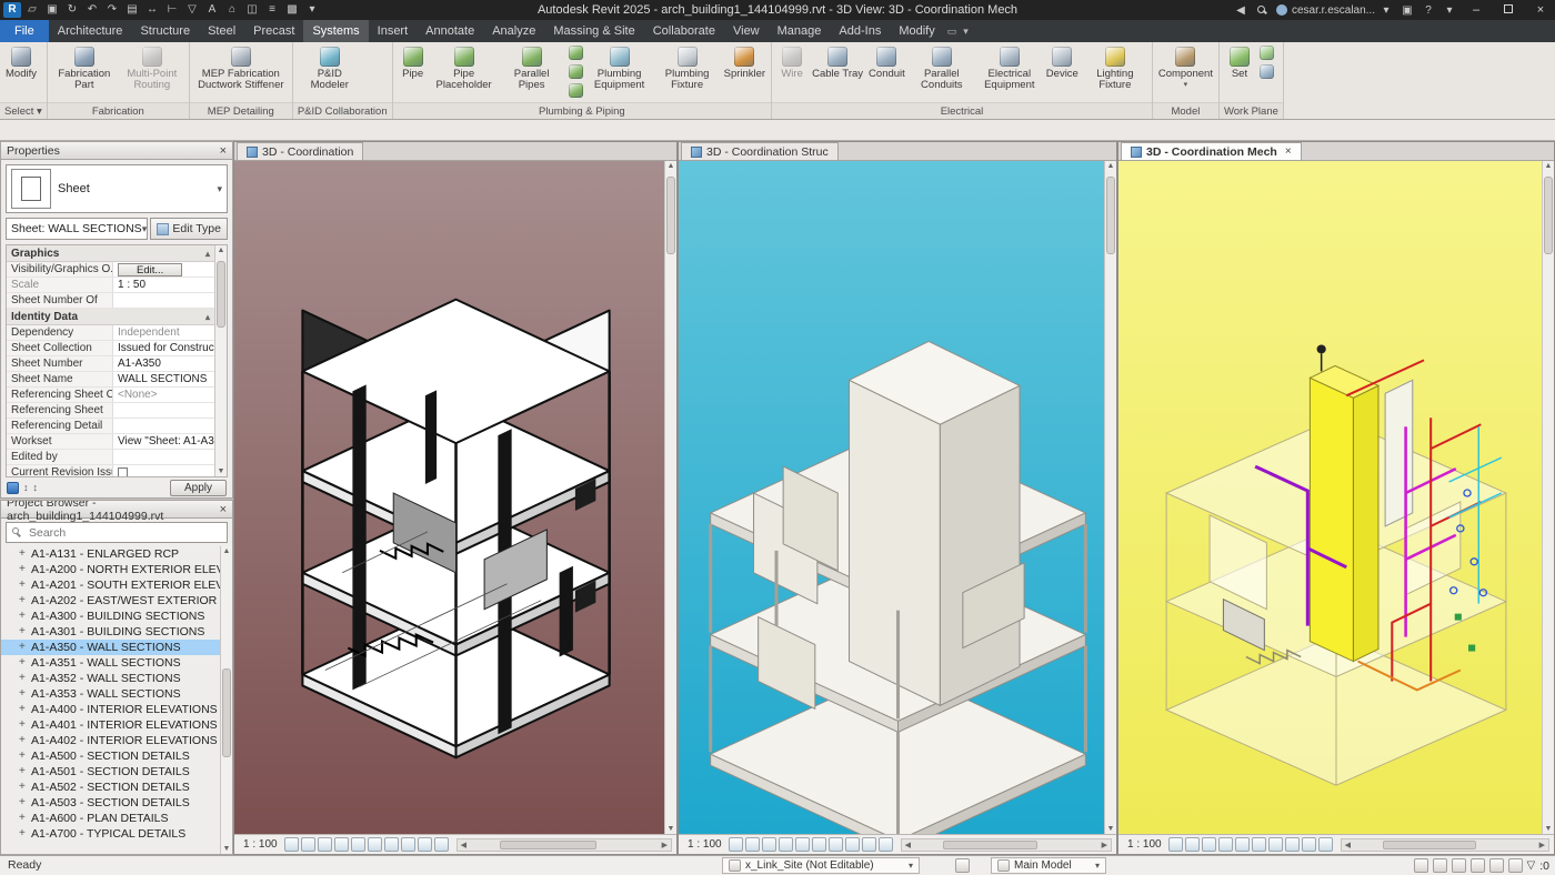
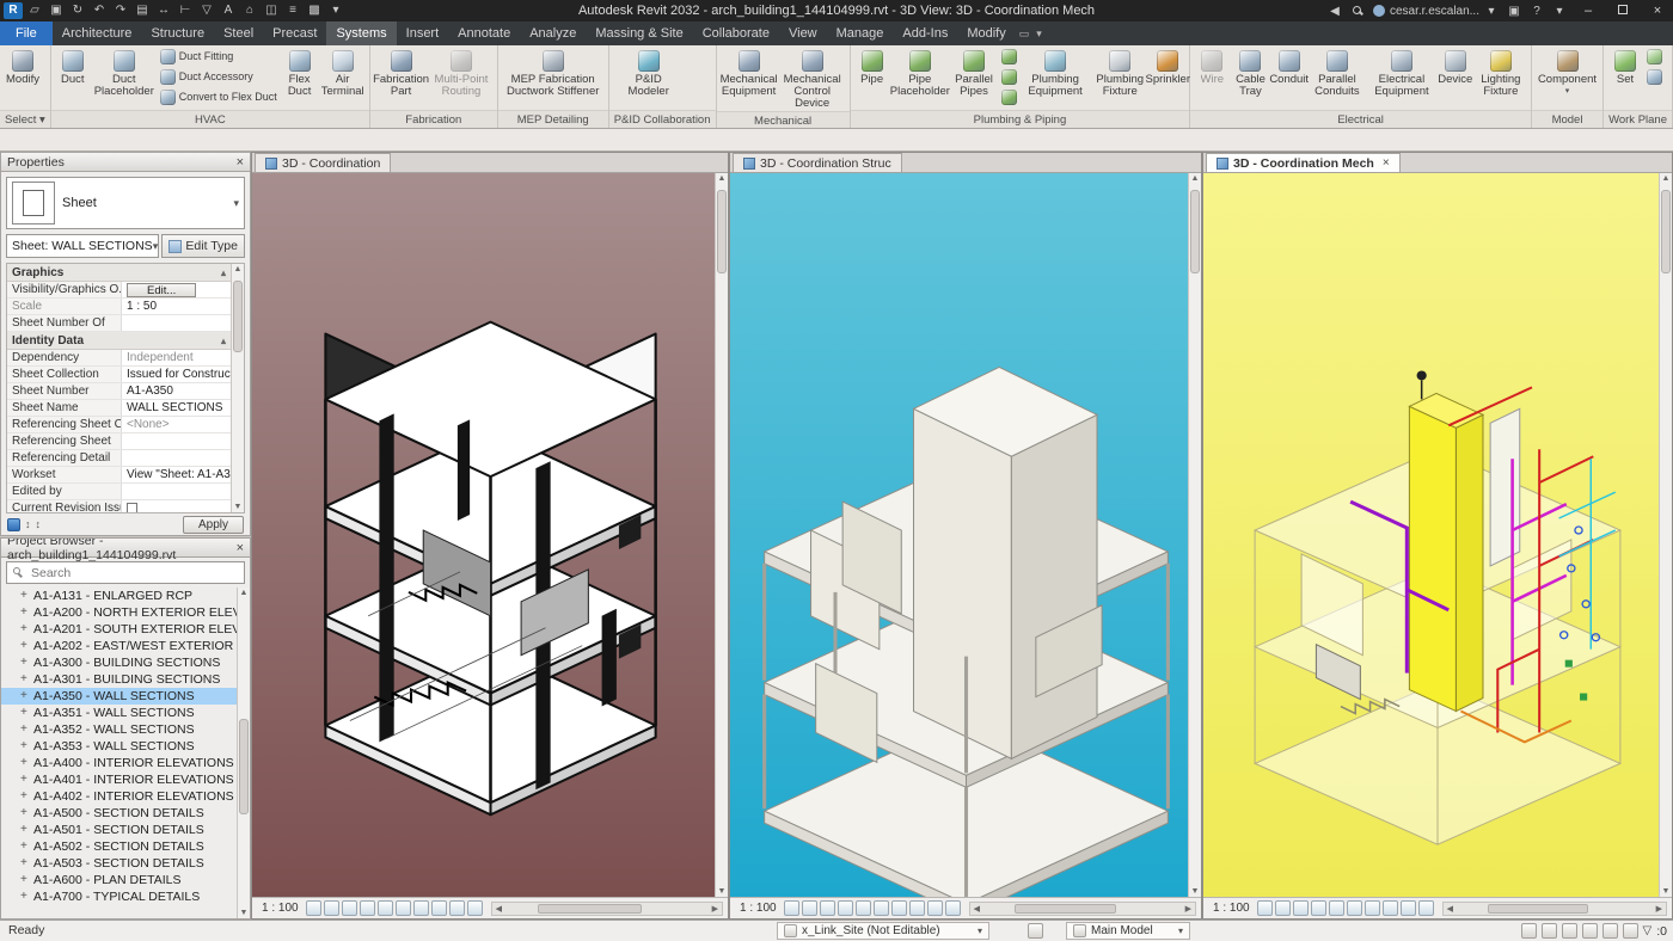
  R
  ▱
  ▣
  ↻
  ↶
  ↷
  ▤
  ↔
  ⊢
  ▽
  A
  ⌂
  ◫
  ≡
  ▩
  ▾
- Autodesk Revit 2025 - arch_building1_144104999.rvt - 3D View: 3D - Coordination Mech
+ Autodesk Revit 2032 - arch_building1_144104999.rvt - 3D View: 3D - Coordination Mech
  ◀
  cesar.r.escalan...
  ▾
  ▣
  ?
  ▾
  –
  ×
  File
  Architecture
  Structure
  Steel
  Precast
  Systems
  Insert
  Annotate
  Analyze
  Massing & Site
  Collaborate
  View
  Manage
  Add-Ins
  Modify
  ▭
  ▾
  Modify
  Select ▾
+ Duct
+ Duct Placeholder
+ Duct Fitting
+ Duct Accessory
+ Convert to Flex Duct
+ Flex Duct
+ Air Terminal
+ HVAC
  Fabrication Part
  Multi-Point Routing
  Fabrication
  MEP Fabrication Ductwork Stiffener
  MEP Detailing
  P&ID Modeler
  P&ID Collaboration
+ Mechanical Equipment
+ Mechanical Control Device
+ Mechanical
  Pipe
  Pipe Placeholder
  Parallel Pipes
  Plumbing Equipment
  Plumbing Fixture
  Sprinkler
  Plumbing & Piping
  Wire
  Cable Tray
  Conduit
  Parallel Conduits
  Electrical Equipment
  Device
  Lighting Fixture
  Electrical
  Component
  Model
  Set
  Work Plane
  Properties
  ×
  Sheet
  ▾
  Sheet: WALL SECTIONS
  ▾
  Edit Type
  Graphics
  ▴
  Visibility/Graphics O.
  Edit...
  Scale
  1 : 50
  Sheet Number Of
  Identity Data
  ▴
  Dependency
  Independent
  Sheet Collection
  Issued for Construc
  Sheet Number
  A1-A350
  Sheet Name
  WALL SECTIONS
  Referencing Sheet C
  <None>
  Referencing Sheet
  Referencing Detail
  Workset
  View "Sheet: A1-A3
  Edited by
  Current Revision Iss
  ↕
  ↕
  Apply
  Project Browser - arch_building1_144104999.rvt
  ×
  Search
  +
  A1-A131 - ENLARGED RCP
  +
  A1-A200 - NORTH EXTERIOR ELE
  +
  A1-A201 - SOUTH EXTERIOR ELE
  +
  A1-A202 - EAST/WEST EXTERIOR
  +
  A1-A300 - BUILDING SECTIONS
  +
  A1-A301 - BUILDING SECTIONS
  +
  A1-A350 - WALL SECTIONS
  +
  A1-A351 - WALL SECTIONS
  +
  A1-A352 - WALL SECTIONS
  +
  A1-A353 - WALL SECTIONS
  +
  A1-A400 - INTERIOR ELEVATIONS
  +
  A1-A401 - INTERIOR ELEVATIONS
  +
  A1-A402 - INTERIOR ELEVATIONS
  +
  A1-A500 - SECTION DETAILS
  +
  A1-A501 - SECTION DETAILS
  +
  A1-A502 - SECTION DETAILS
  +
  A1-A503 - SECTION DETAILS
  +
  A1-A600 - PLAN DETAILS
  +
  A1-A700 - TYPICAL DETAILS
  3D - Coordination
  1 : 100
  3D - Coordination Struc
  1 : 100
  3D - Coordination Mech
  ×
  1 : 100
  Ready
  x_Link_Site (Not Editable)
  ▾
  Main Model
  ▾
  ▽
  :0
